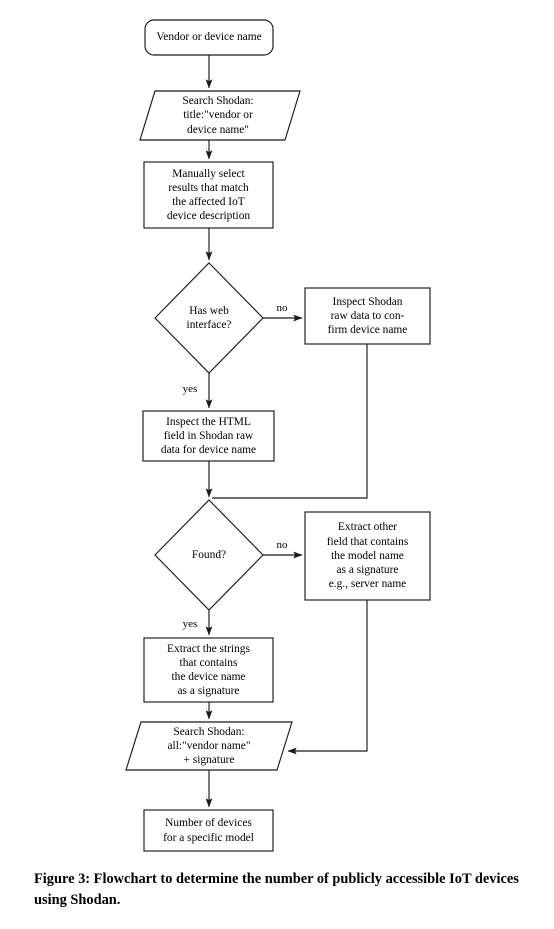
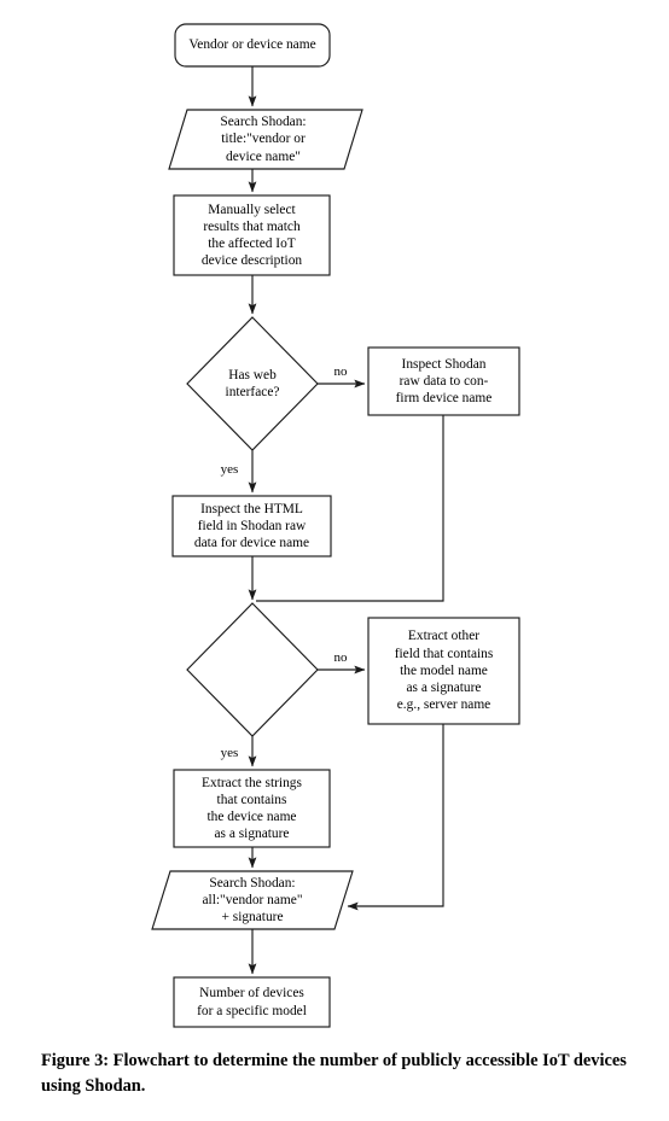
  Vendor or device name
  Search Shodan:
  title:"vendor or
  device name"
  Manually select
  results that match
  the affected IoT
  device description
  Has web
  interface?
  Inspect Shodan
  raw data to con-
  firm device name
  Inspect the HTML
  field in Shodan raw
  data for device name
- Found?
  Extract other
  field that contains
  the model name
  as a signature
  e.g., server name
  Extract the strings
  that contains
  the device name
  as a signature
  Search Shodan:
  all:"vendor name"
  + signature
  Number of devices
  for a specific model
  no
  yes
  no
  yes
  Figure 3: Flowchart to determine the number of publicly accessible IoT devices using Shodan.
